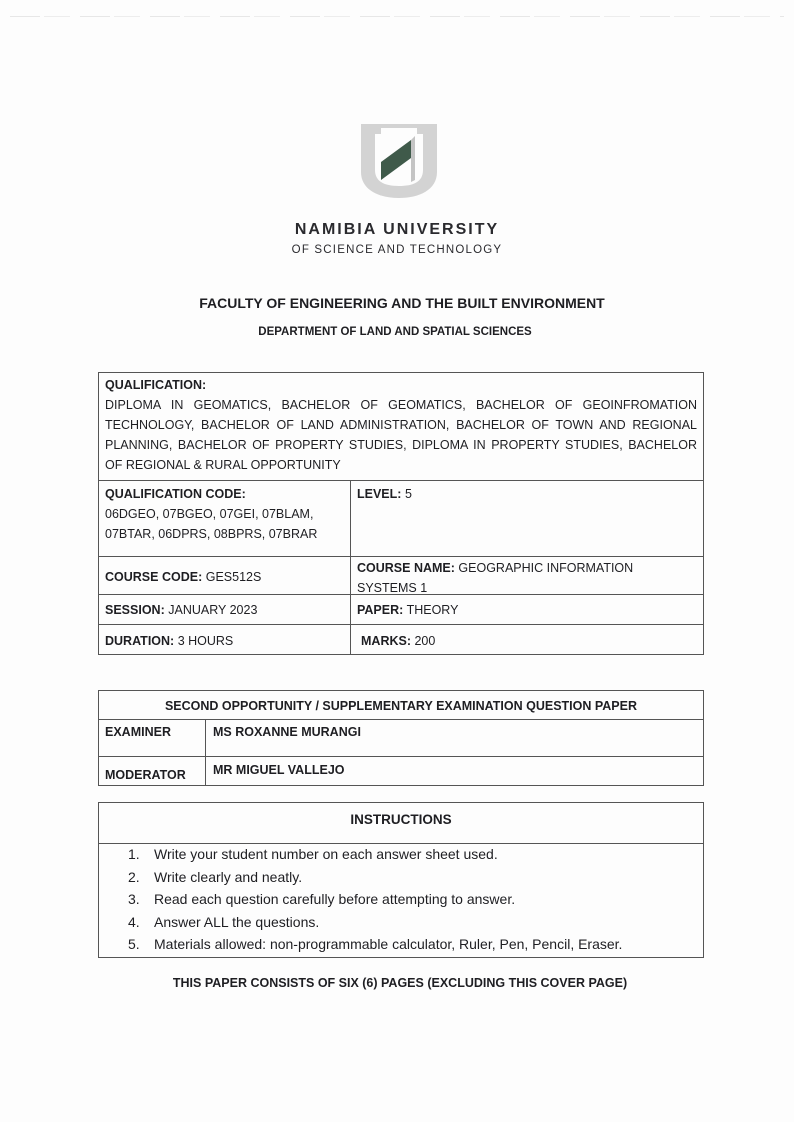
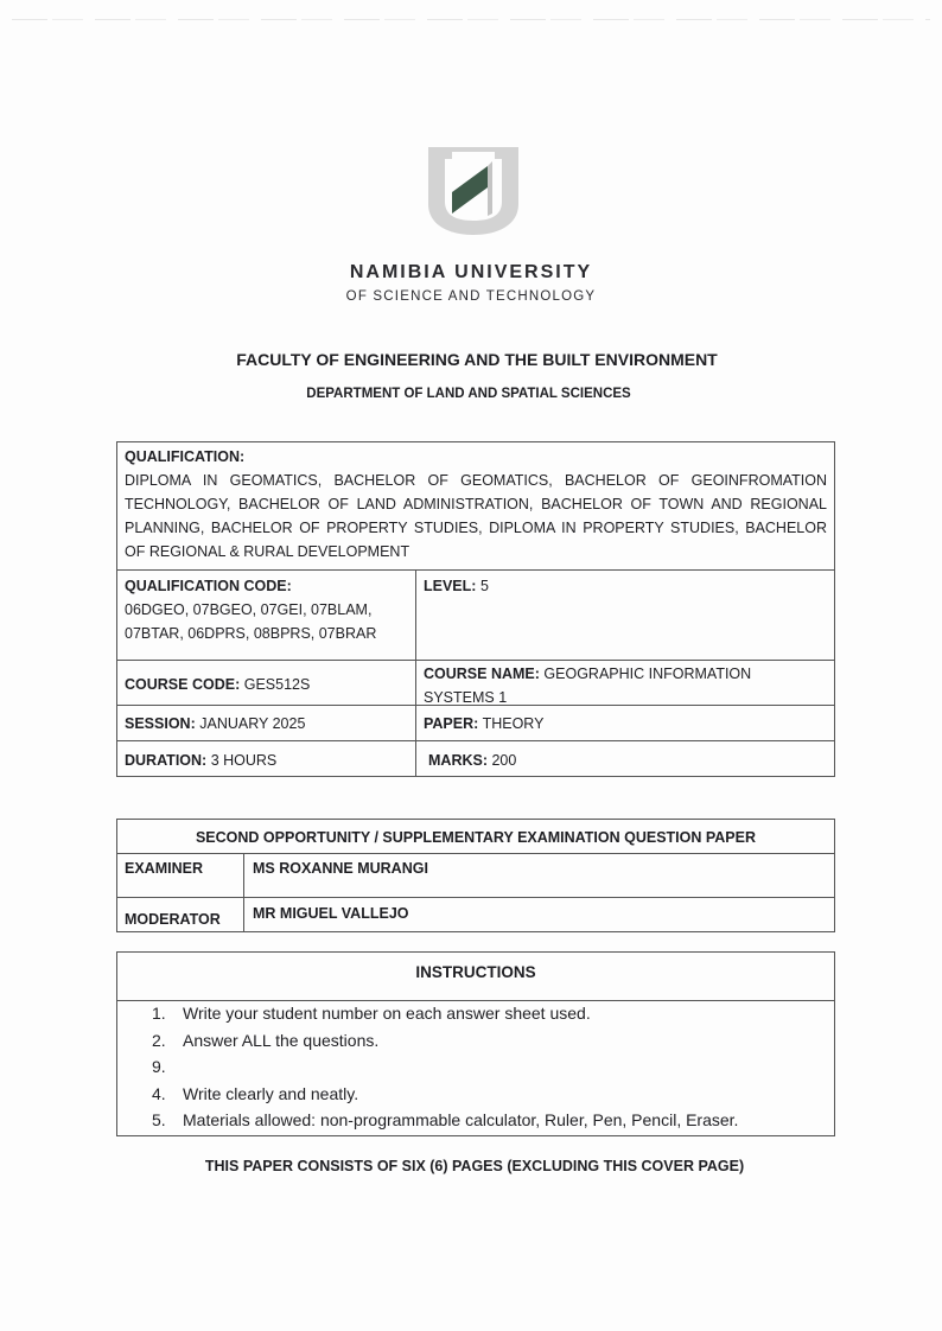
  NAMIBIA UNIVERSITY
  OF SCIENCE AND TECHNOLOGY
  FACULTY OF ENGINEERING AND THE BUILT ENVIRONMENT
  DEPARTMENT OF LAND AND SPATIAL SCIENCES
  QUALIFICATION:
- DIPLOMA IN GEOMATICS, BACHELOR OF GEOMATICS, BACHELOR OF GEOINFROMATION TECHNOLOGY, BACHELOR OF LAND ADMINISTRATION, BACHELOR OF TOWN AND REGIONAL PLANNING, BACHELOR OF PROPERTY STUDIES, DIPLOMA IN PROPERTY STUDIES, BACHELOR OF REGIONAL & RURAL OPPORTUNITY
+ DIPLOMA IN GEOMATICS, BACHELOR OF GEOMATICS, BACHELOR OF GEOINFROMATION TECHNOLOGY, BACHELOR OF LAND ADMINISTRATION, BACHELOR OF TOWN AND REGIONAL PLANNING, BACHELOR OF PROPERTY STUDIES, DIPLOMA IN PROPERTY STUDIES, BACHELOR OF REGIONAL & RURAL DEVELOPMENT
  QUALIFICATION CODE:
  06DGEO, 07BGEO, 07GEI, 07BLAM,
  07BTAR, 06DPRS, 08BPRS, 07BRAR
  LEVEL: 5
  COURSE CODE: GES512S
  COURSE NAME: GEOGRAPHIC INFORMATION SYSTEMS 1
- SESSION: JANUARY 2023
+ SESSION: JANUARY 2025
  PAPER: THEORY
  DURATION: 3 HOURS
  MARKS: 200
  SECOND OPPORTUNITY / SUPPLEMENTARY EXAMINATION QUESTION PAPER
  EXAMINER
  MS ROXANNE MURANGI
  MODERATOR
  MR MIGUEL VALLEJO
  INSTRUCTIONS
  1.
  Write your student number on each answer sheet used.
  2.
- Write clearly and neatly.
+ Answer ALL the questions.
- 3.
+ 9.
- Read each question carefully before attempting to answer.
  4.
- Answer ALL the questions.
+ Write clearly and neatly.
  5.
  Materials allowed: non-programmable calculator, Ruler, Pen, Pencil, Eraser.
  THIS PAPER CONSISTS OF SIX (6) PAGES (EXCLUDING THIS COVER PAGE)
